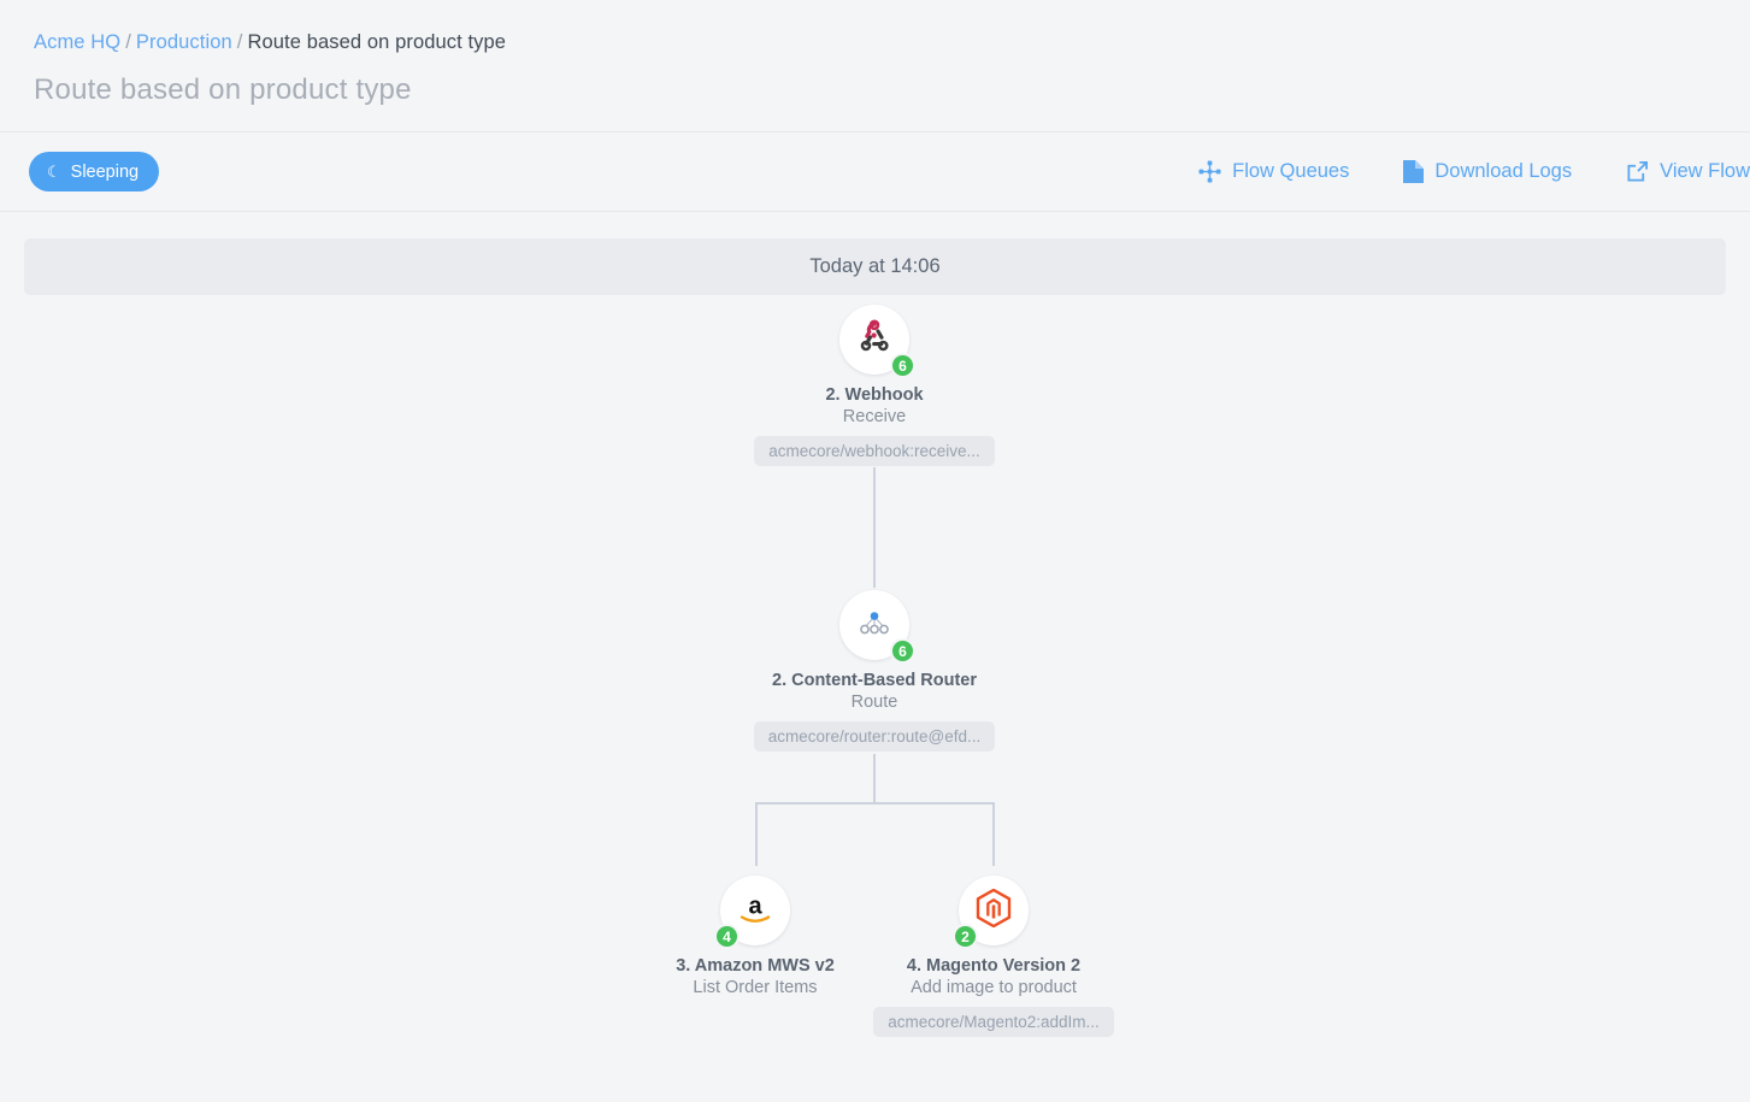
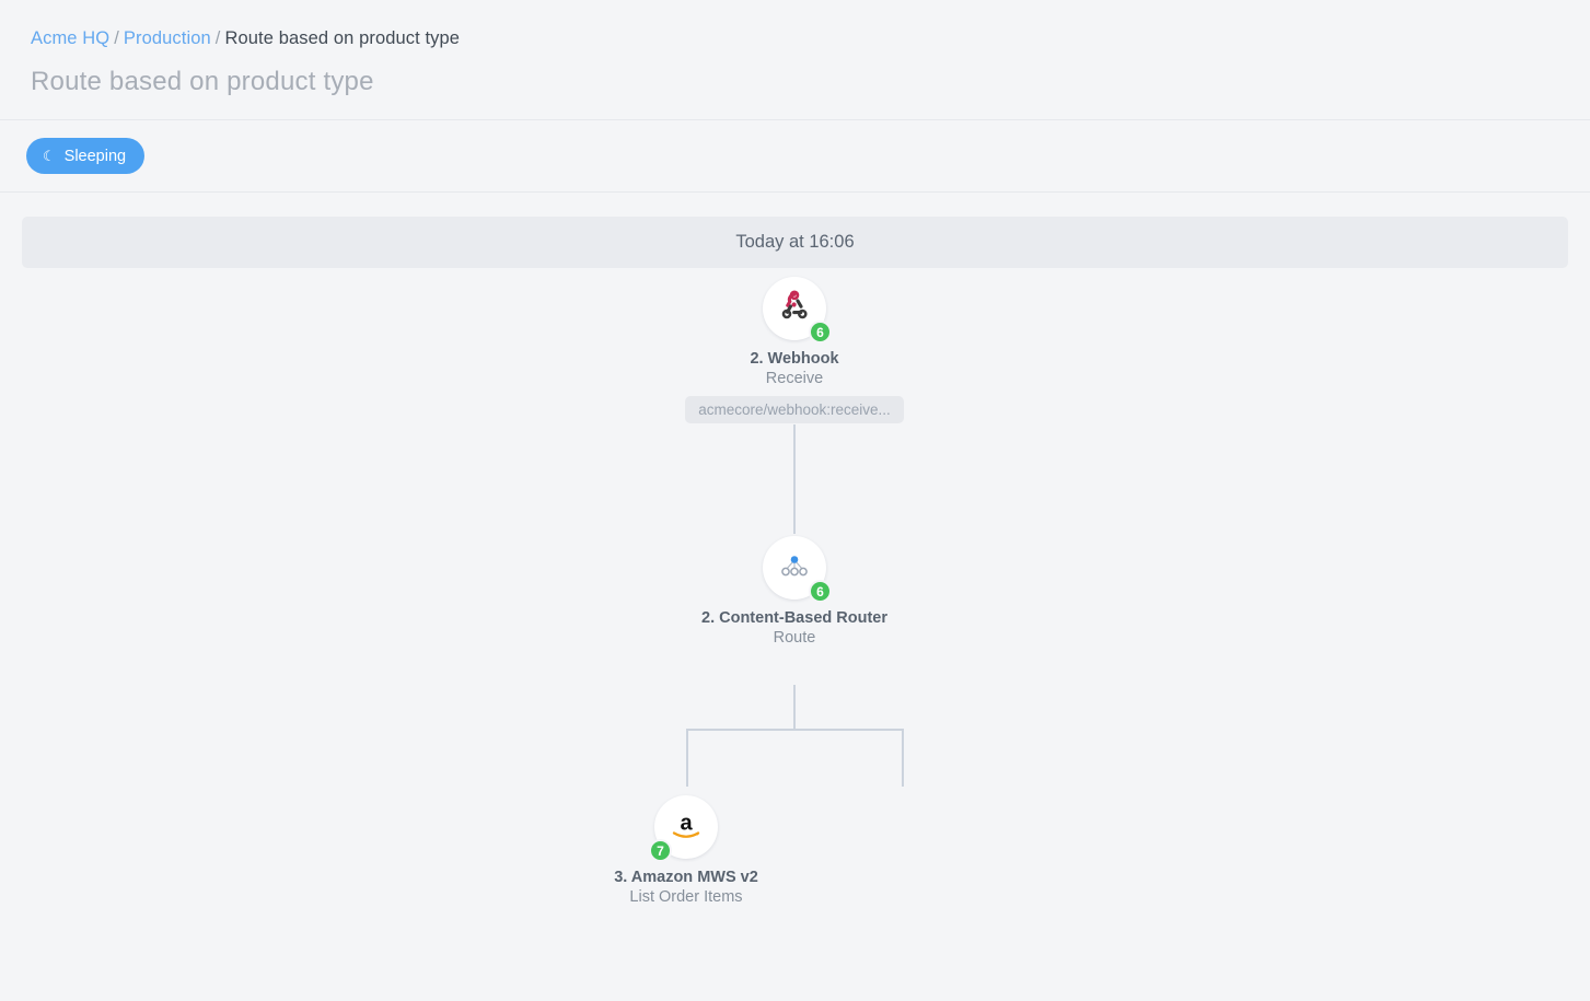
  Acme HQ / Production / Route based on product type
  Route based on product type
  ☾
  Sleeping
- Flow Queues
- Download Logs
- View Flow
- Today at 14:06
+ Today at 16:06
  6
  2. Webhook
  Receive
  acmecore/webhook:receive...
  6
  2. Content-Based Router
  Route
- acmecore/router:route@efd...
  a
- 4
+ 7
  3. Amazon MWS v2
  List Order Items
- 2
- 4. Magento Version 2
- Add image to product
- acmecore/Magento2:addIm...
